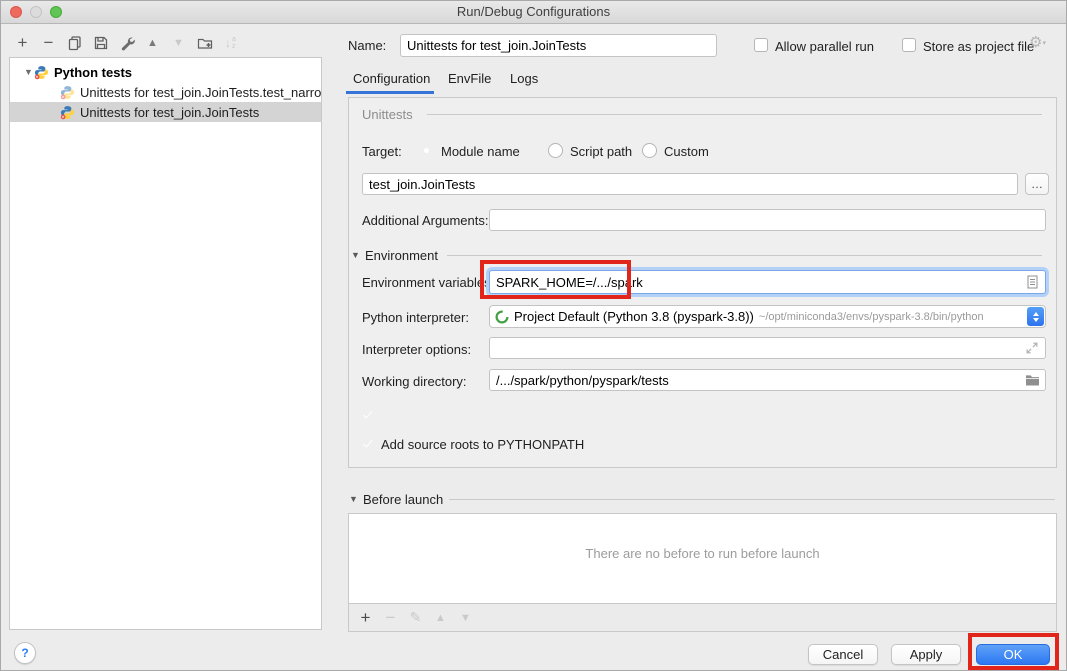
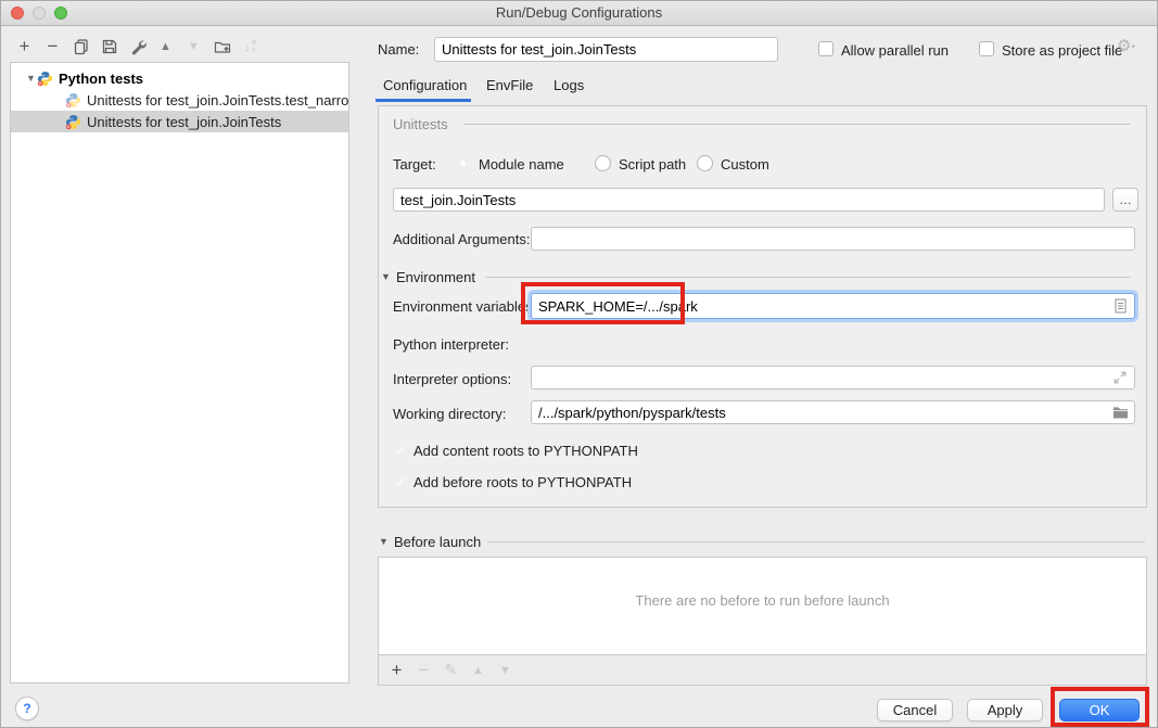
  Run/Debug Configurations
  +
  −
  ▲
  ▼
  ↓
  ▼
  Python tests
  Unittests for test_join.JoinTests.test_narro
  Unittests for test_join.JoinTests
  ?
  Name:
  Unittests for test_join.JoinTests
  Allow parallel run
  Store as project file
  ⚙
  Configuration
  EnvFile
  Logs
  Unittests
  Target:
  Module name
  Script path
  Custom
  test_join.JoinTests
  …
  Additional Arguments:
  ▼
  Environment
  Environment variables
  SPARK_HOME=/.../spark
  Python interpreter:
- Project Default (Python 3.8 (pyspark-3.8))
- ~/opt/miniconda3/envs/pyspark-3.8/bin/python
  Interpreter options:
  Working directory:
  /.../spark/python/pyspark/tests
+ Add content roots to PYTHONPATH
- Add source roots to PYTHONPATH
+ Add before roots to PYTHONPATH
  ▼
  Before launch
  There are no before to run before launch
  +
  −
  ✎
  ▲
  ▼
  Cancel
  Apply
  OK
